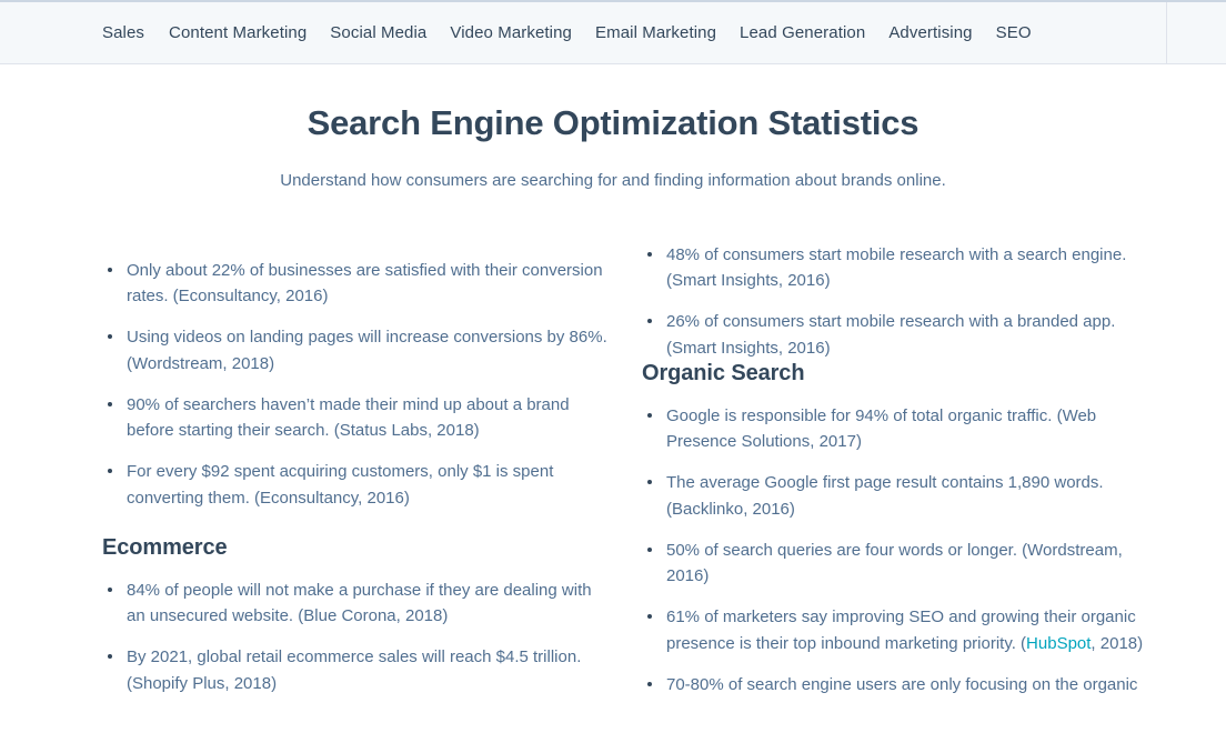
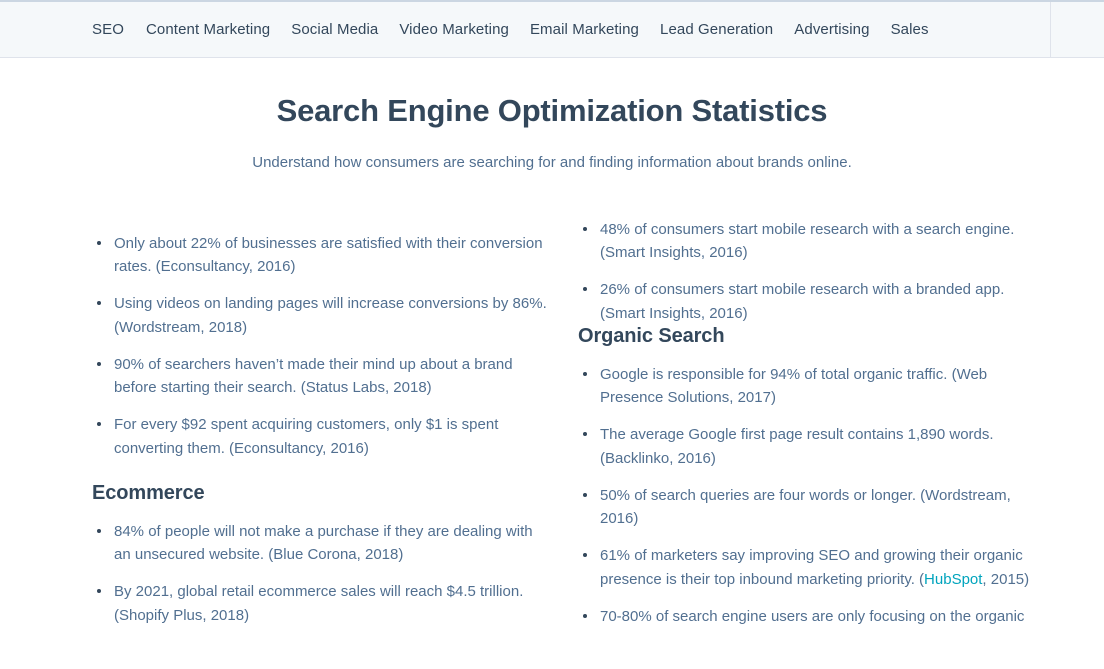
- Sales
+ SEO
  Content Marketing
  Social Media
  Video Marketing
  Email Marketing
  Lead Generation
  Advertising
- SEO
+ Sales
  Search Engine Optimization Statistics
  Understand how consumers are searching for and finding information about brands online.
  Only about 22% of businesses are satisfied with their conversion rates. (Econsultancy, 2016)
  Using videos on landing pages will increase conversions by 86%. (Wordstream, 2018)
  90% of searchers haven’t made their mind up about a brand before starting their search. (Status Labs, 2018)
  For every $92 spent acquiring customers, only $1 is spent converting them. (Econsultancy, 2016)
  Ecommerce
  84% of people will not make a purchase if they are dealing with an unsecured website. (Blue Corona, 2018)
  By 2021, global retail ecommerce sales will reach $4.5 trillion. (Shopify Plus, 2018)
  48% of consumers start mobile research with a search engine. (Smart Insights, 2016)
  26% of consumers start mobile research with a branded app. (Smart Insights, 2016)
  Organic Search
  Google is responsible for 94% of total organic traffic. (Web Presence Solutions, 2017)
  The average Google first page result contains 1,890 words. (Backlinko, 2016)
  50% of search queries are four words or longer. (Wordstream, 2016)
- 61% of marketers say improving SEO and growing their organic presence is their top inbound marketing priority. (HubSpot, 2018)
+ 61% of marketers say improving SEO and growing their organic presence is their top inbound marketing priority. (HubSpot, 2015)
  70-80% of search engine users are only focusing on the organic
